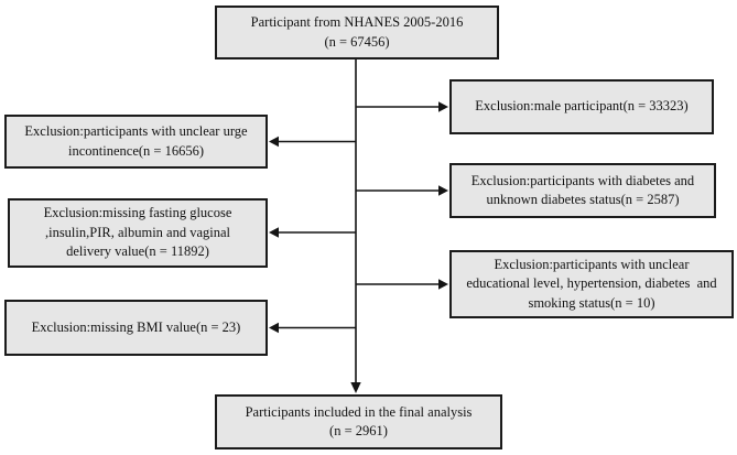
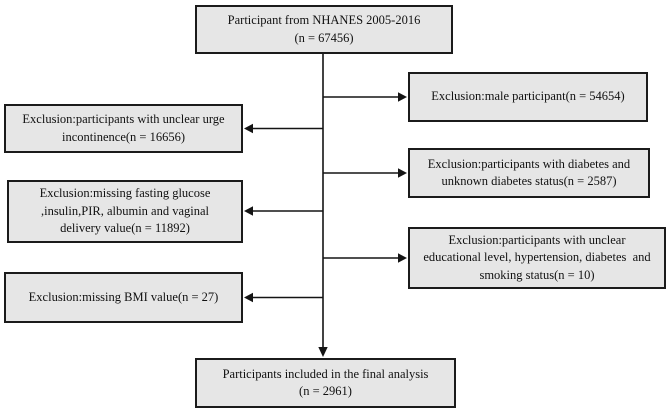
  Participant from NHANES 2005-2016
  (n = 67456)
- Exclusion:male participant(n = 33323)
+ Exclusion:male participant(n = 54654)
  Exclusion:participants with unclear urge
  incontinence(n = 16656)
  Exclusion:participants with diabetes and
  unknown diabetes status(n = 2587)
  Exclusion:missing fasting glucose
  ,insulin,PIR, albumin and vaginal
  delivery value(n = 11892)
  Exclusion:participants with unclear
  educational level, hypertension, diabetes and
  smoking status(n = 10)
- Exclusion:missing BMI value(n = 23)
+ Exclusion:missing BMI value(n = 27)
  Participants included in the final analysis
  (n = 2961)
